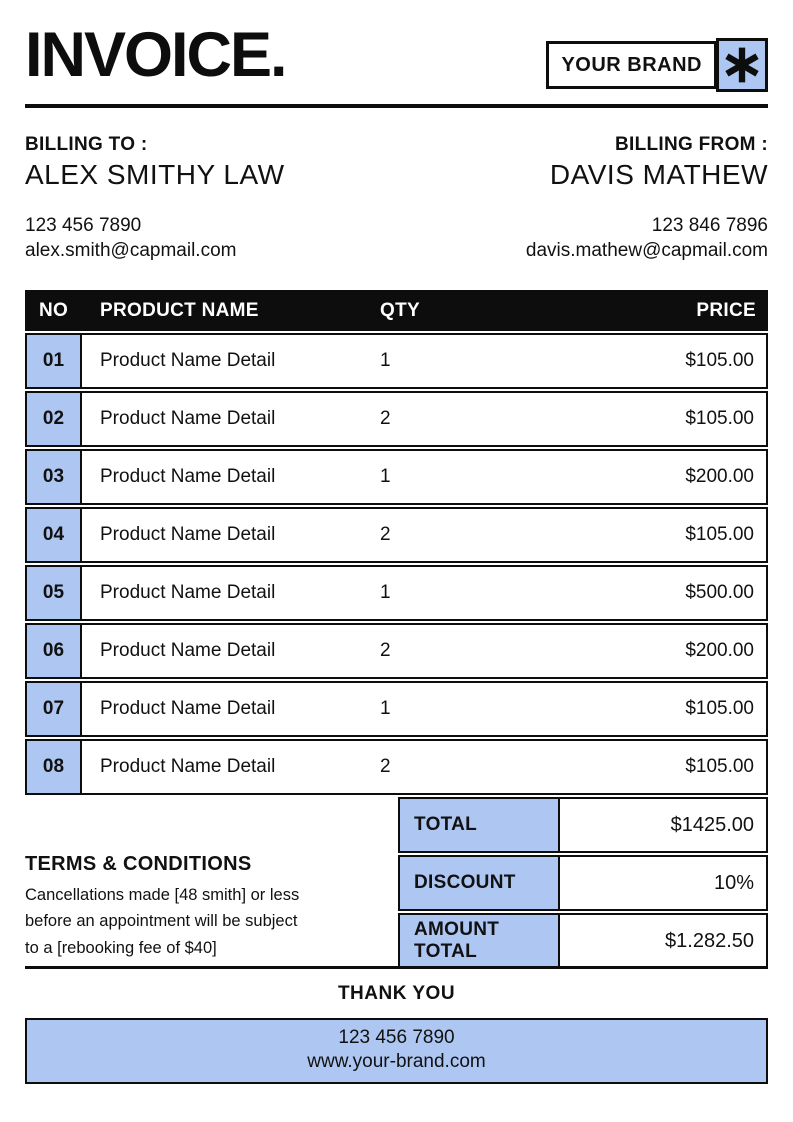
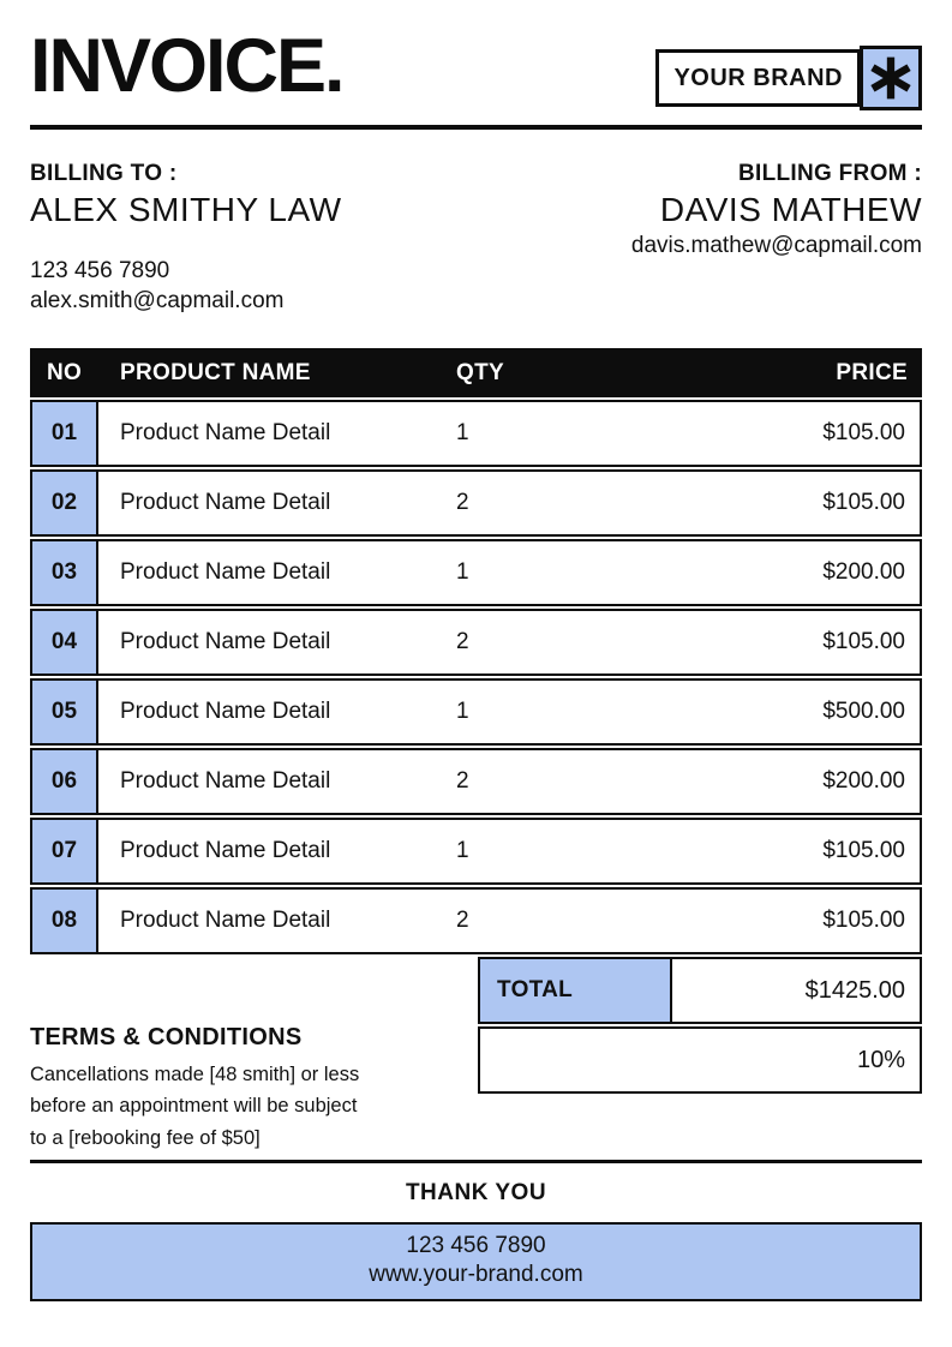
  INVOICE.
  YOUR BRAND
  BILLING TO :
  ALEX SMITHY LAW
  123 456 7890
  alex.smith@capmail.com
  BILLING FROM :
  DAVIS MATHEW
- 123 846 7896
  davis.mathew@capmail.com
  NO
  PRODUCT NAME
  QTY
  PRICE
  01
  Product Name Detail
  1
  $105.00
  02
  Product Name Detail
  2
  $105.00
  03
  Product Name Detail
  1
  $200.00
  04
  Product Name Detail
  2
  $105.00
  05
  Product Name Detail
  1
  $500.00
  06
  Product Name Detail
  2
  $200.00
  07
  Product Name Detail
  1
  $105.00
  08
  Product Name Detail
  2
  $105.00
  TERMS & CONDITIONS
  Cancellations made [48 smith] or less
  before an appointment will be subject
- to a [rebooking fee of $40]
+ to a [rebooking fee of $50]
  TOTAL
  $1425.00
- DISCOUNT
  10%
- AMOUNT TOTAL
- $1.282.50
  THANK YOU
  123 456 7890
  www.your-brand.com
